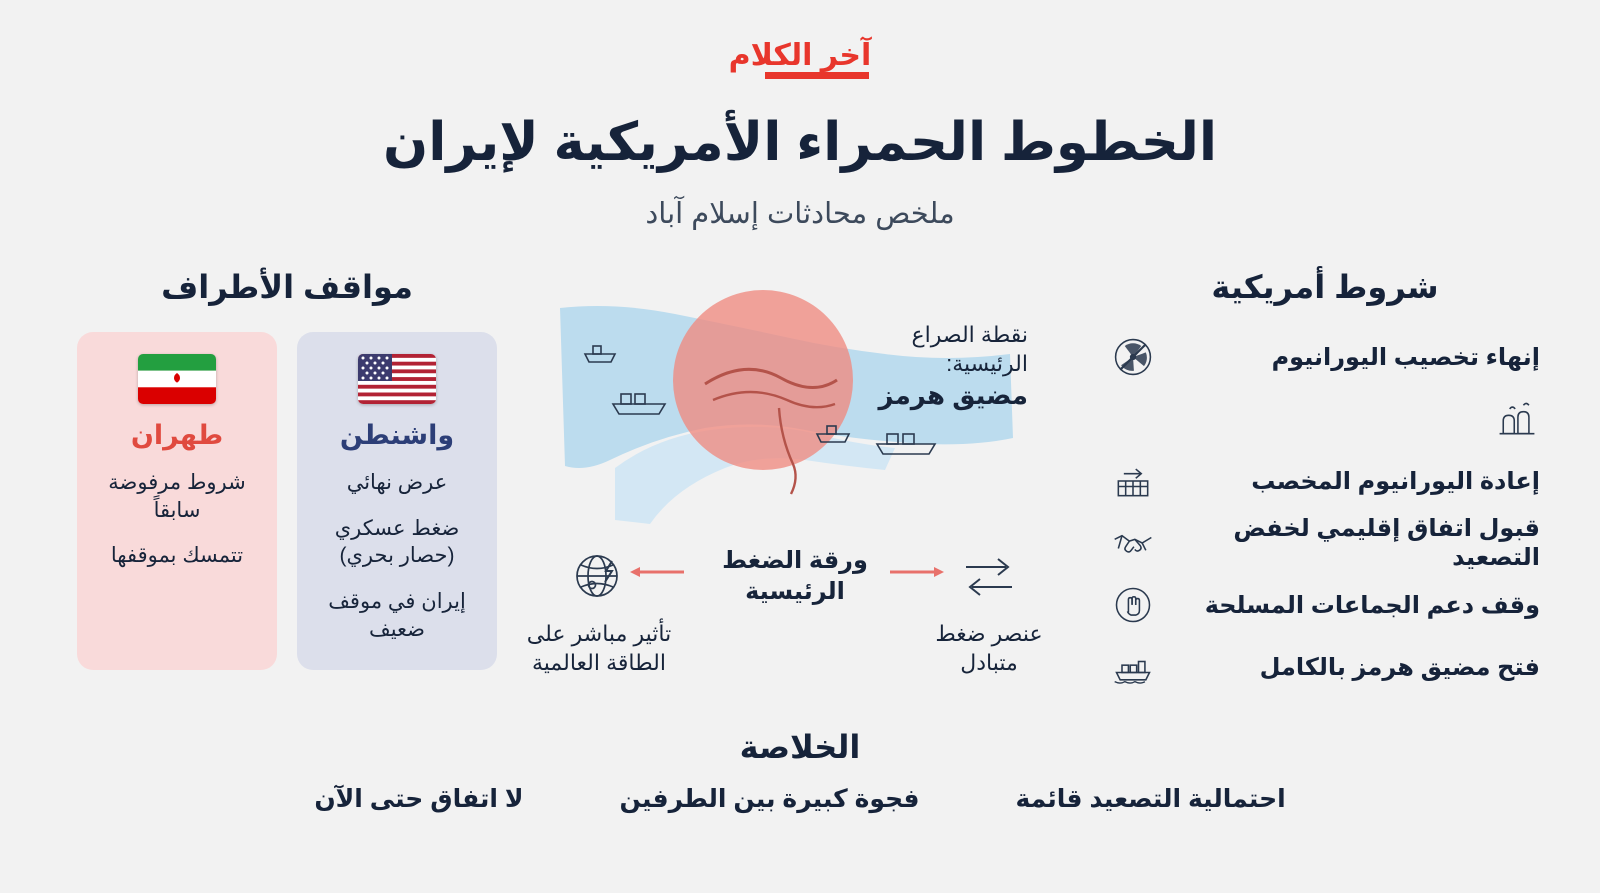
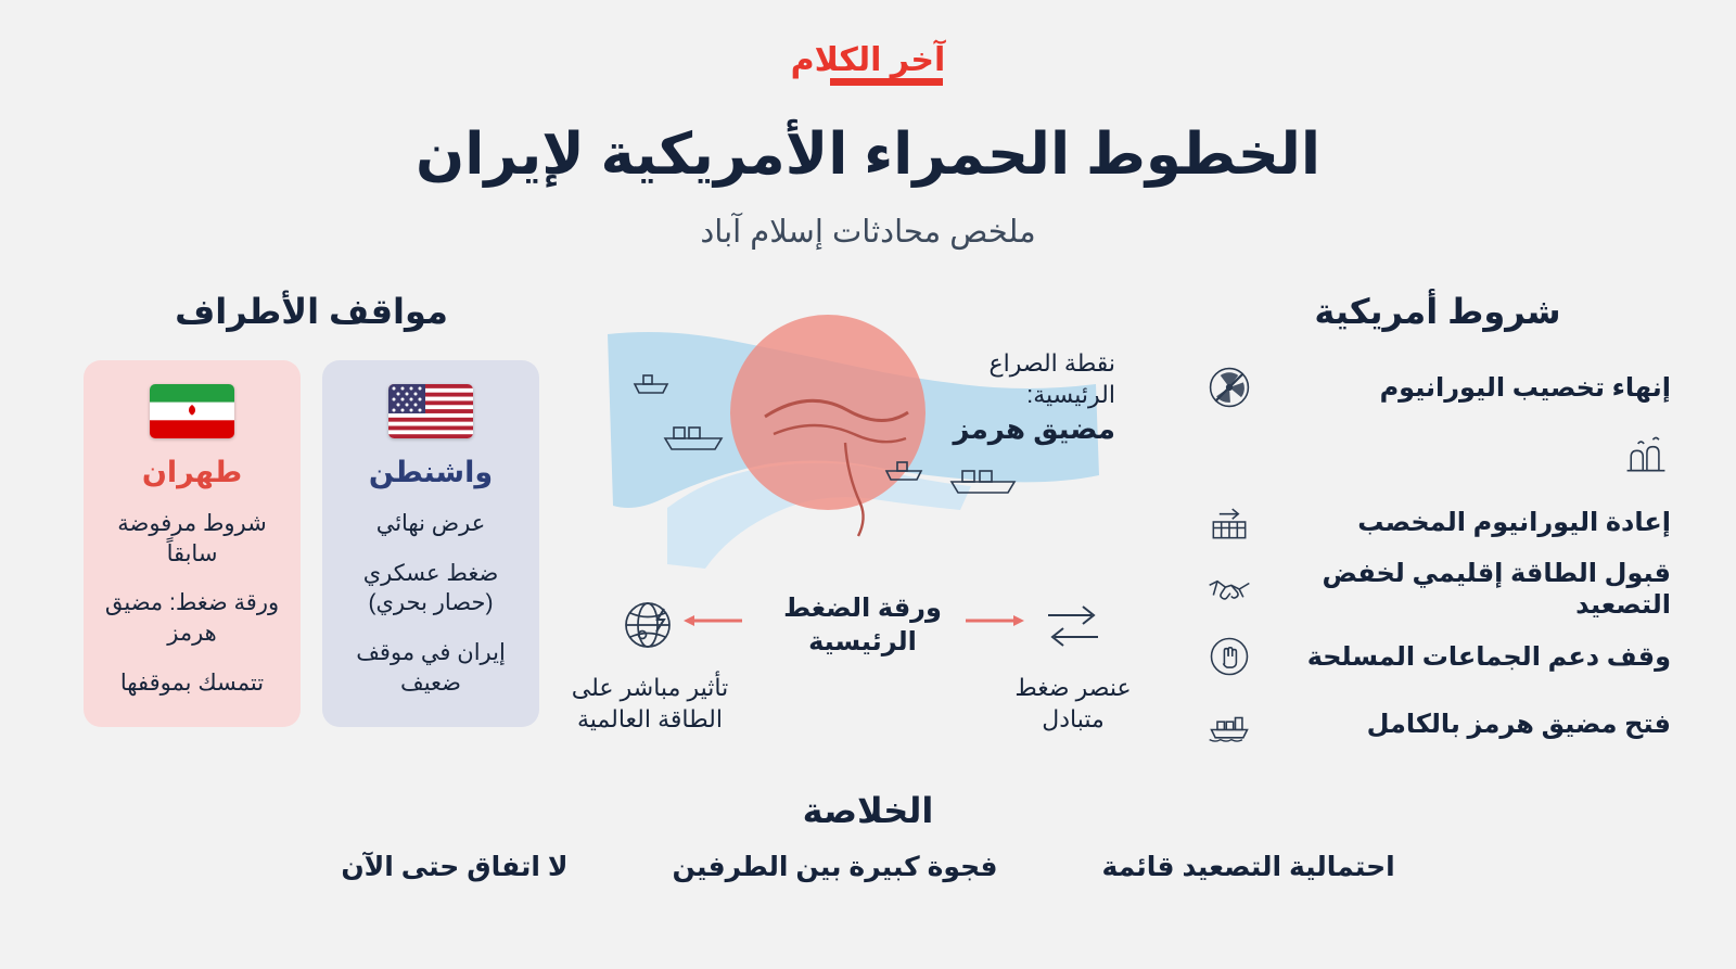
  آخر الكلام
  الخطوط الحمراء الأمريكية لإيران
  ملخص محادثات إسلام آباد
  شروط أمريكية
  إنهاء تخصيب اليورانيوم
  إعادة اليورانيوم المخصب
- قبول اتفاق إقليمي لخفض التصعيد
+ قبول الطاقة إقليمي لخفض التصعيد
  وقف دعم الجماعات المسلحة
  فتح مضيق هرمز بالكامل
  نقطة الصراع
  الرئيسية:
  مضيق هرمز
  ورقة الضغط
  الرئيسية
  تأثير مباشر على
  الطاقة العالمية
  عنصر ضغط
  متبادل
  مواقف الأطراف
  واشنطن
  عرض نهائي
  ضغط عسكري (حصار بحري)
  إيران في موقف ضعيف
  طهران
  شروط مرفوضة سابقاً
+ ورقة ضغط: مضيق هرمز
  تتمسك بموقفها
  الخلاصة
  احتمالية التصعيد قائمة
  فجوة كبيرة بين الطرفين
  لا اتفاق حتى الآن
